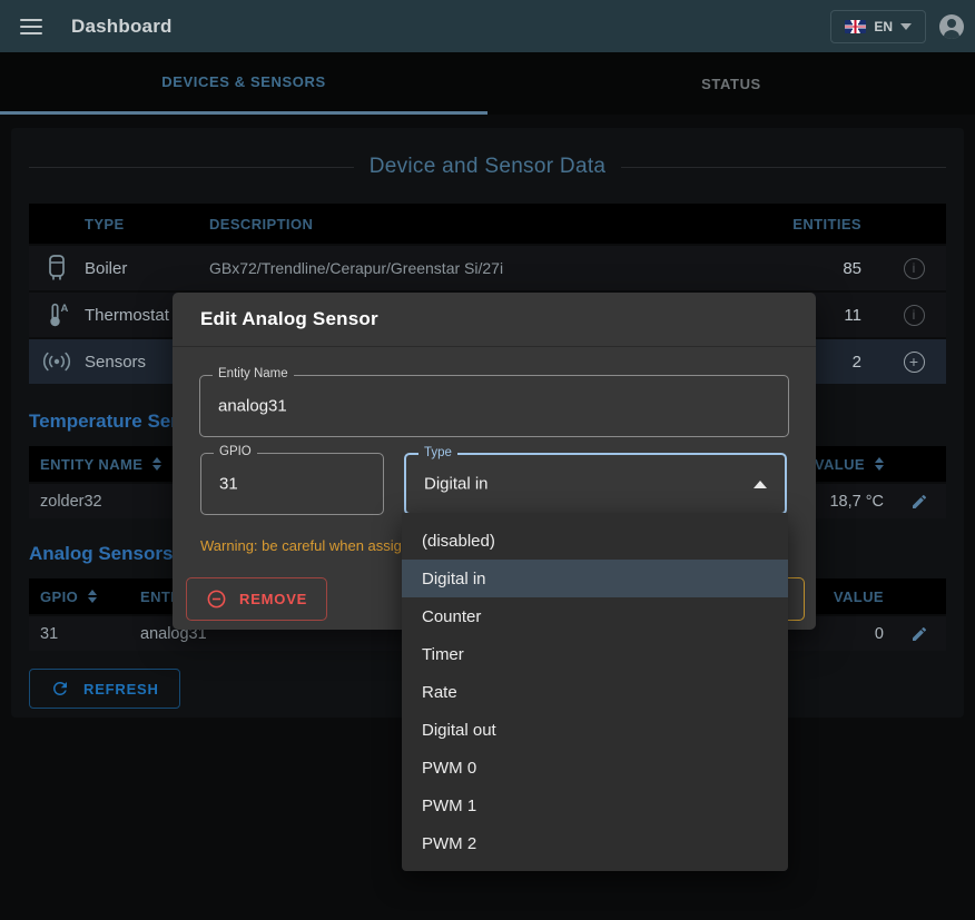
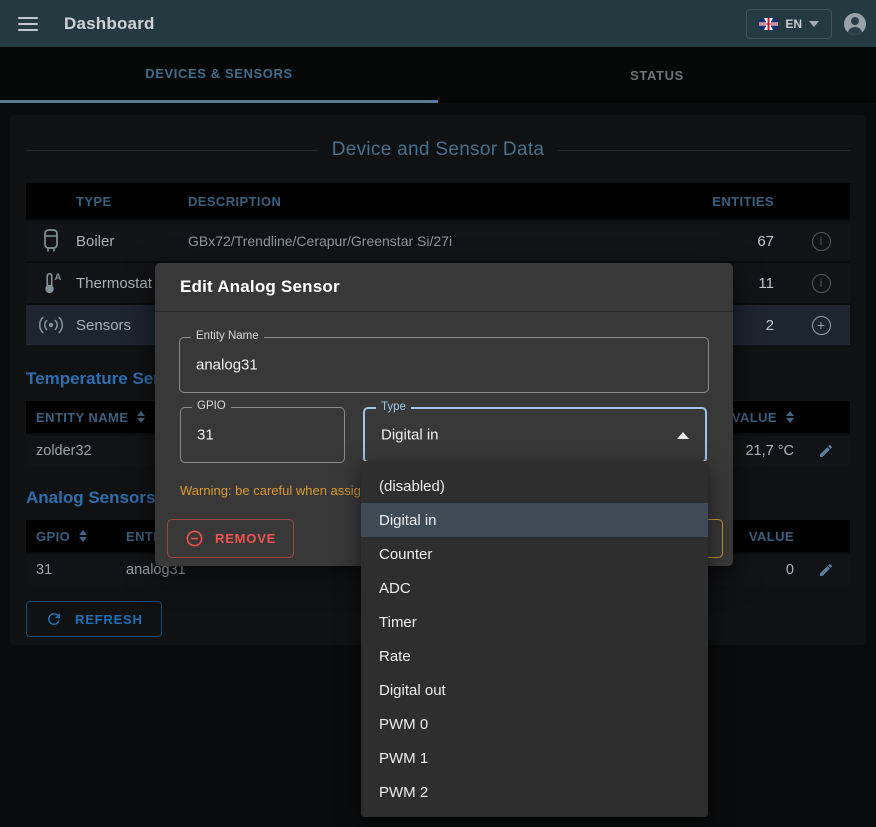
  Dashboard
  EN
  DEVICES & SENSORS
  STATUS
  Device and Sensor Data
  TYPE
  DESCRIPTION
  ENTITIES
  Boiler
  GBx72/Trendline/Cerapur/Greenstar Si/27i
- 85
+ 67
  i
  A
  Thermostat
  11
  i
  Sensors
  2
  +
  Temperature Se
  ENTITY NAME
  VALUE
  zolder32
- 18,7 °C
+ 21,7 °C
  Analog Sensors
  GPIO
  VALUE
  31
  analog31
  0
  REFRESH
  Edit Analog Sensor
  Entity Name
  analog31
  GPIO
  31
  Type
  Digital in
  Warning: be careful when assig
  REMOVE
  (disabled)
  Digital in
  Counter
+ ADC
  Timer
  Rate
  Digital out
  PWM 0
  PWM 1
  PWM 2
